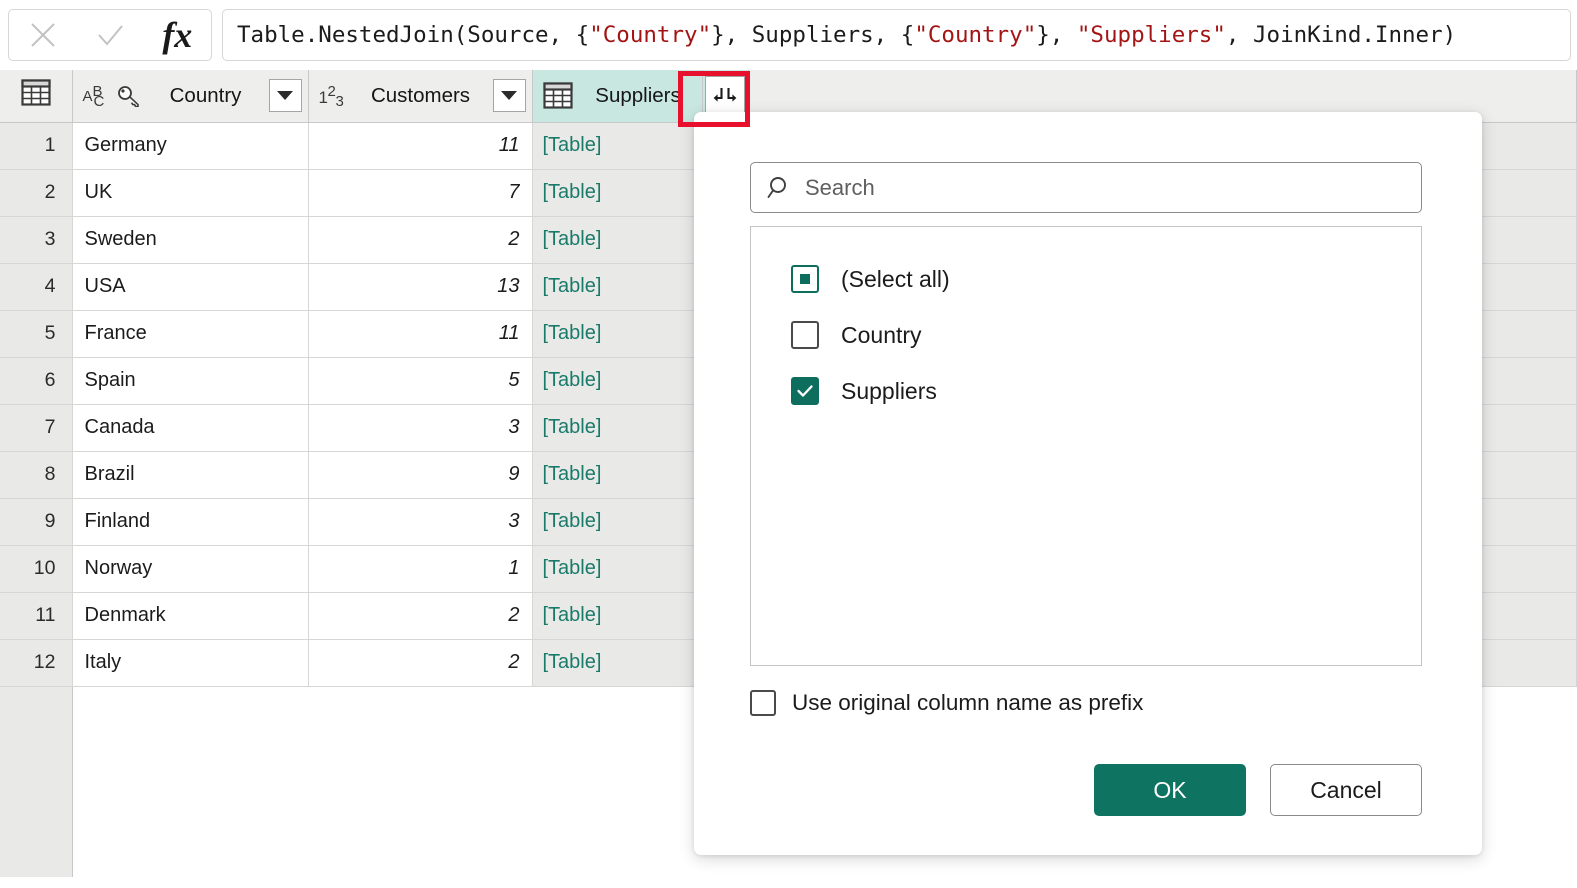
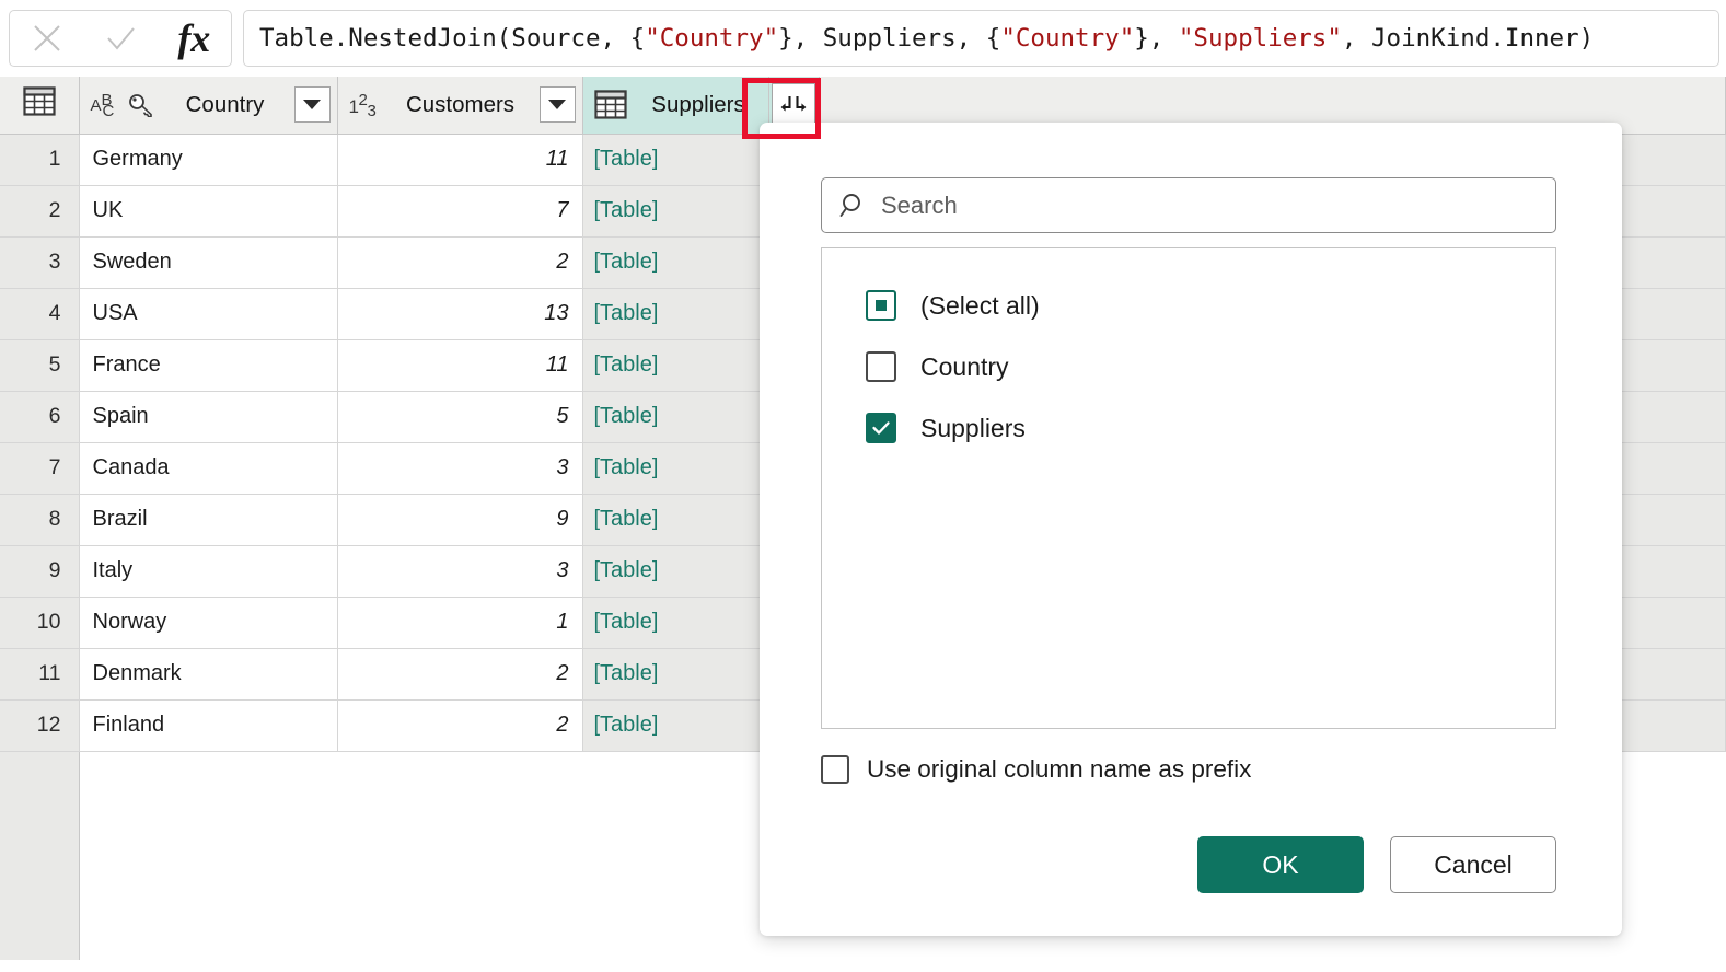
  fx
  Table.NestedJoin(Source, {"Country"}, Suppliers, {"Country"}, "Suppliers", JoinKind.Inner)
  	ABC Country	123 Customers	Suppliers
  1	Germany	11	[Table]
  2	UK	7	[Table]
  3	Sweden	2	[Table]
  4	USA	13	[Table]
  5	France	11	[Table]
  6	Spain	5	[Table]
  7	Canada	3	[Table]
  8	Brazil	9	[Table]
- 9	Finland	3	[Table]
+ 9	Italy	3	[Table]
  10	Norway	1	[Table]
  11	Denmark	2	[Table]
- 12	Italy	2	[Table]
+ 12	Finland	2	[Table]
  Search
  (Select all)
  Country
  Suppliers
  Use original column name as prefix
  OK
  Cancel
